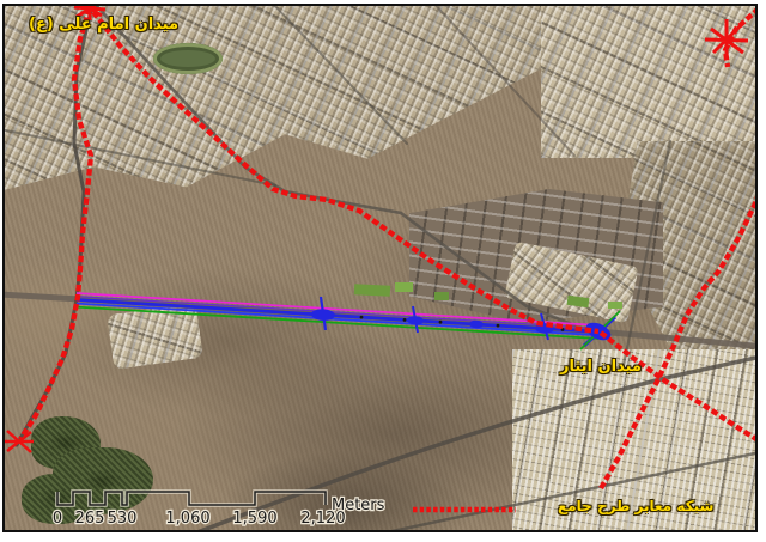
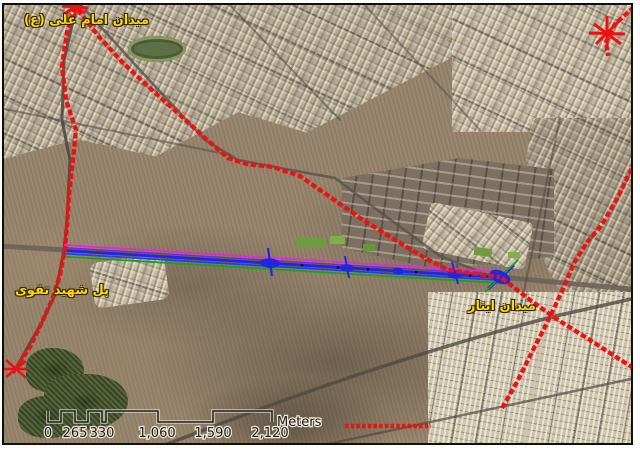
  0
  265
- 530
+ 330
  1,060
  1,590
  2,120
  Meters
  میدان امام علی (ع)
+ پل شهید تقوی
  میدان ایثار
- شبکه معابر طرح جامع
